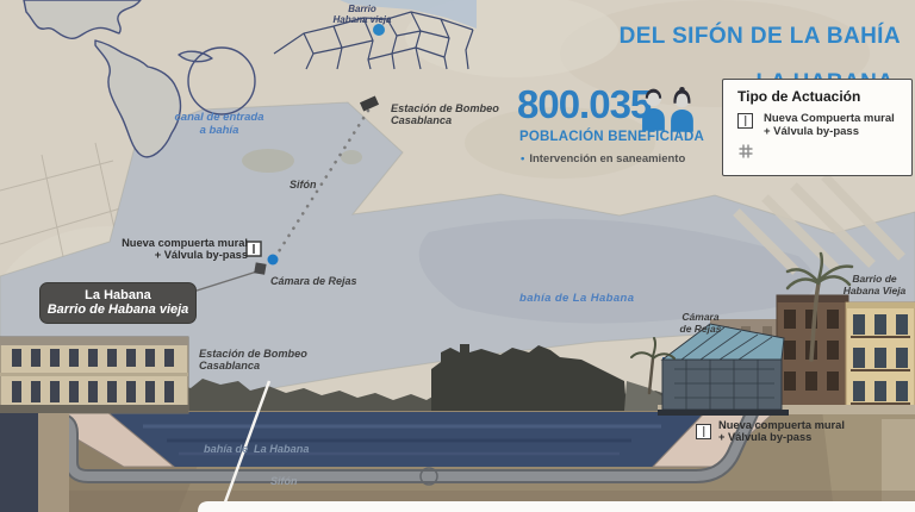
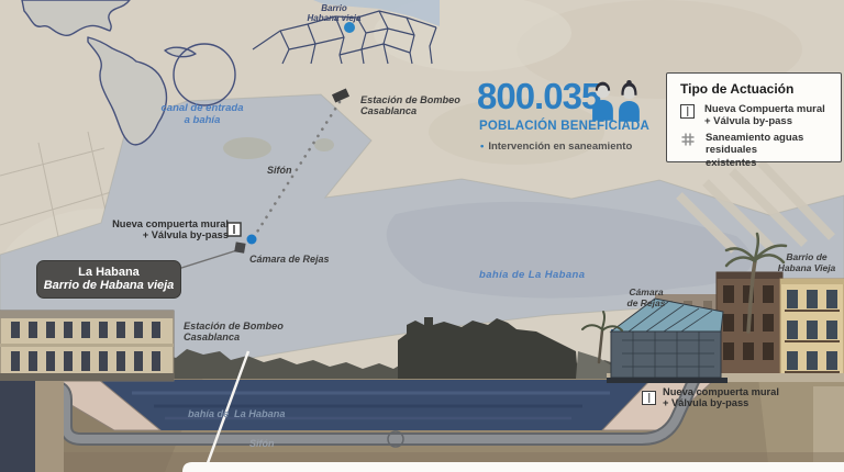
- DEL SIFÓN DE LA BAHÍA
  Barrio
  Habana vieja
  800.035
  POBLACIÓN BENEFICIADA
  • Intervención en saneamiento
  Tipo de Actuación
  Nueva Compuerta mural
  + Válvula by-pass
+ Saneamiento aguas residuales
+ existentes
  canal de entrada
  a bahía
  Estación de Bombeo
  Casablanca
  Sifón
  Nueva compuerta mural
  + Válvula by-pass
  Cámara de Rejas
  bahía de La Habana
  La Habana
  Barrio de Habana vieja
  Cámara
  de Rejas
  Barrio de
  Habana Vieja
  Estación de Bombeo
  Casablanca
  bahía de
  La Habana
  Sifón
  Nueva compuerta mural
  + Válvula by-pass
